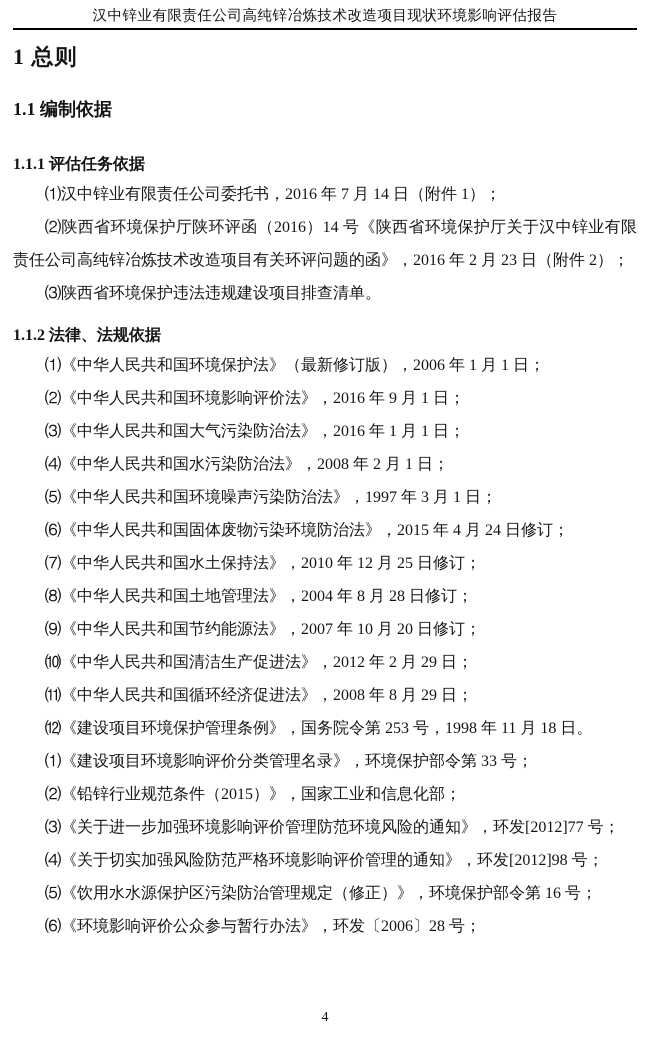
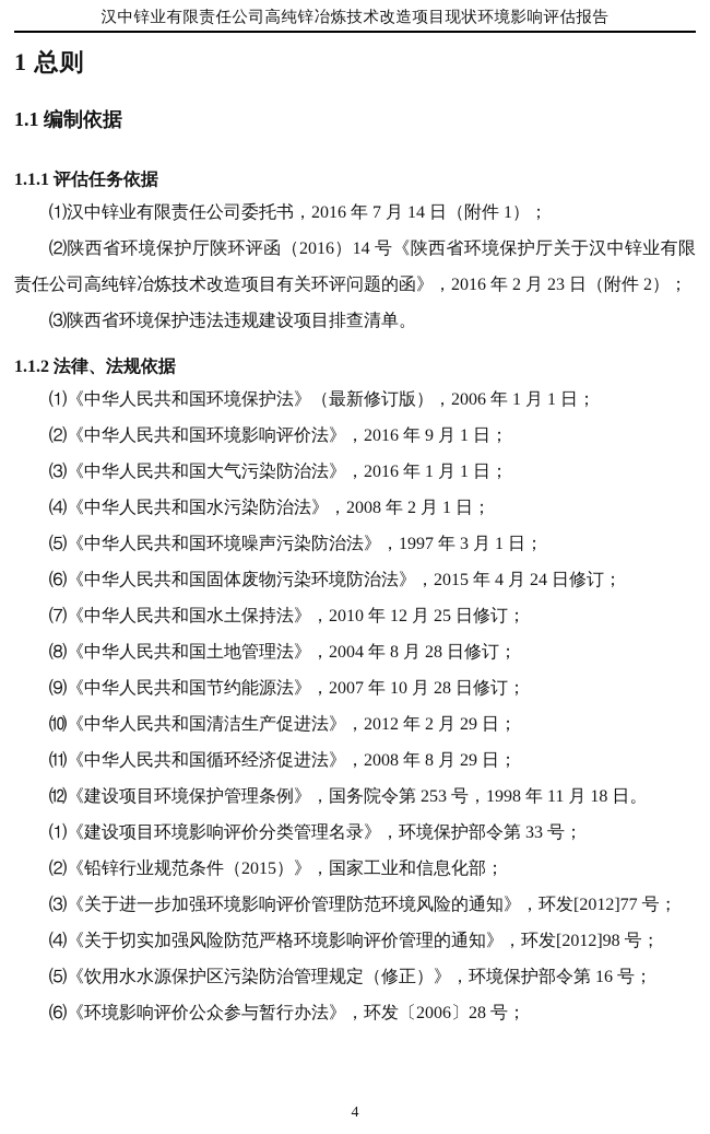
  汉中锌业有限责任公司高纯锌冶炼技术改造项目现状环境影响评估报告
  1 总则
  1.1 编制依据
  1.1.1 评估任务依据
  ⑴汉中锌业有限责任公司委托书，2016 年 7 月 14 日（附件 1）；
  ⑵陕西省环境保护厅陕环评函（2016）14 号《陕西省环境保护厅关于汉中锌业有限责任公司高纯锌冶炼技术改造项目有关环评问题的函》，2016 年 2 月 23 日（附件 2）；
  ⑶陕西省环境保护违法违规建设项目排查清单。
  1.1.2 法律、法规依据
  ⑴《中华人民共和国环境保护法》（最新修订版），2006 年 1 月 1 日；
  ⑵《中华人民共和国环境影响评价法》，2016 年 9 月 1 日；
  ⑶《中华人民共和国大气污染防治法》，2016 年 1 月 1 日；
  ⑷《中华人民共和国水污染防治法》，2008 年 2 月 1 日；
  ⑸《中华人民共和国环境噪声污染防治法》，1997 年 3 月 1 日；
  ⑹《中华人民共和国固体废物污染环境防治法》，2015 年 4 月 24 日修订；
  ⑺《中华人民共和国水土保持法》，2010 年 12 月 25 日修订；
  ⑻《中华人民共和国土地管理法》，2004 年 8 月 28 日修订；
- ⑼《中华人民共和国节约能源法》，2007 年 10 月 20 日修订；
+ ⑼《中华人民共和国节约能源法》，2007 年 10 月 28 日修订；
  ⑽《中华人民共和国清洁生产促进法》，2012 年 2 月 29 日；
  ⑾《中华人民共和国循环经济促进法》，2008 年 8 月 29 日；
  ⑿《建设项目环境保护管理条例》，国务院令第 253 号，1998 年 11 月 18 日。
  ⑴《建设项目环境影响评价分类管理名录》，环境保护部令第 33 号；
  ⑵《铅锌行业规范条件（2015）》，国家工业和信息化部；
  ⑶《关于进一步加强环境影响评价管理防范环境风险的通知》，环发[2012]77 号；
  ⑷《关于切实加强风险防范严格环境影响评价管理的通知》，环发[2012]98 号；
  ⑸《饮用水水源保护区污染防治管理规定（修正）》，环境保护部令第 16 号；
  ⑹《环境影响评价公众参与暂行办法》，环发〔2006〕28 号；
  4
